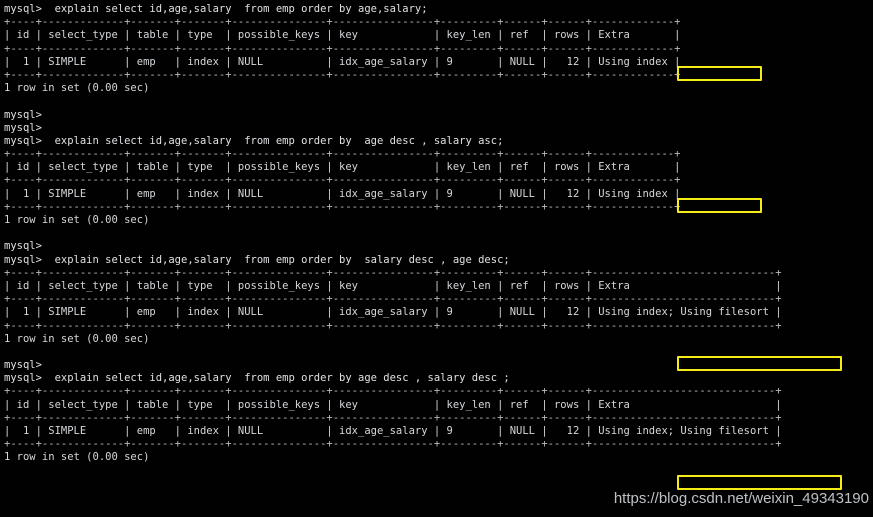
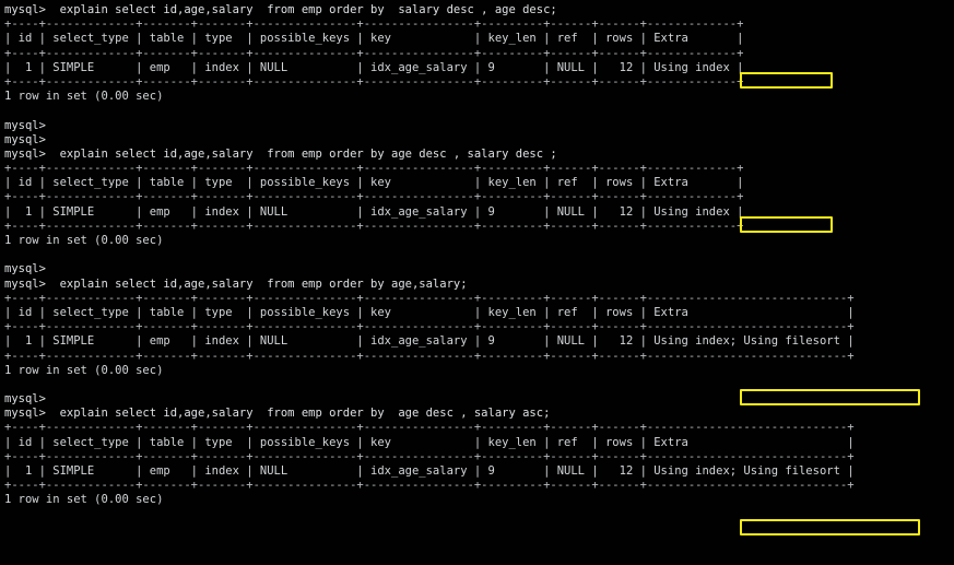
- mysql> explain select id,age,salary from emp order by age,salary;
+ mysql> explain select id,age,salary from emp order by salary desc , age desc;
  +----+-------------+-------+-------+---------------+----------------+---------+------+------+-------------+
  | id | select_type | table | type | possible_keys | key | key_len | ref | rows | Extra |
  +----+-------------+-------+-------+---------------+----------------+---------+------+------+-------------+
  | 1 | SIMPLE | emp | index | NULL | idx_age_salary | 9 | NULL | 12 | Using index |
  +----+-------------+-------+-------+---------------+----------------+---------+------+------+-------------+
  1 row in set (0.00 sec)
  mysql>
  mysql>
- mysql> explain select id,age,salary from emp order by age desc , salary asc;
+ mysql> explain select id,age,salary from emp order by age desc , salary desc ;
  +----+-------------+-------+-------+---------------+----------------+---------+------+------+-------------+
  | id | select_type | table | type | possible_keys | key | key_len | ref | rows | Extra |
  +----+-------------+-------+-------+---------------+----------------+---------+------+------+-------------+
  | 1 | SIMPLE | emp | index | NULL | idx_age_salary | 9 | NULL | 12 | Using index |
  +----+-------------+-------+-------+---------------+----------------+---------+------+------+-------------+
  1 row in set (0.00 sec)
  mysql>
- mysql> explain select id,age,salary from emp order by salary desc , age desc;
+ mysql> explain select id,age,salary from emp order by age,salary;
  +----+-------------+-------+-------+---------------+----------------+---------+------+------+-----------------------------+
  | id | select_type | table | type | possible_keys | key | key_len | ref | rows | Extra |
  +----+-------------+-------+-------+---------------+----------------+---------+------+------+-----------------------------+
  | 1 | SIMPLE | emp | index | NULL | idx_age_salary | 9 | NULL | 12 | Using index; Using filesort |
  +----+-------------+-------+-------+---------------+----------------+---------+------+------+-----------------------------+
  1 row in set (0.00 sec)
  mysql>
- mysql> explain select id,age,salary from emp order by age desc , salary desc ;
+ mysql> explain select id,age,salary from emp order by age desc , salary asc;
  +----+-------------+-------+-------+---------------+----------------+---------+------+------+-----------------------------+
  | id | select_type | table | type | possible_keys | key | key_len | ref | rows | Extra |
  +----+-------------+-------+-------+---------------+----------------+---------+------+------+-----------------------------+
  | 1 | SIMPLE | emp | index | NULL | idx_age_salary | 9 | NULL | 12 | Using index; Using filesort |
  +----+-------------+-------+-------+---------------+----------------+---------+------+------+-----------------------------+
  1 row in set (0.00 sec)
- https://blog.csdn.net/weixin_49343190
